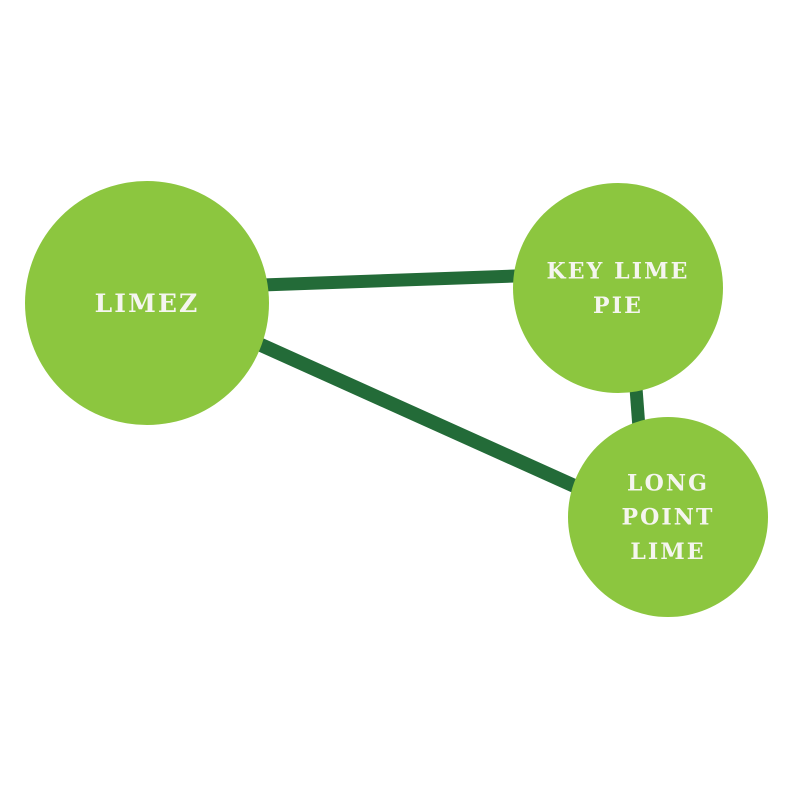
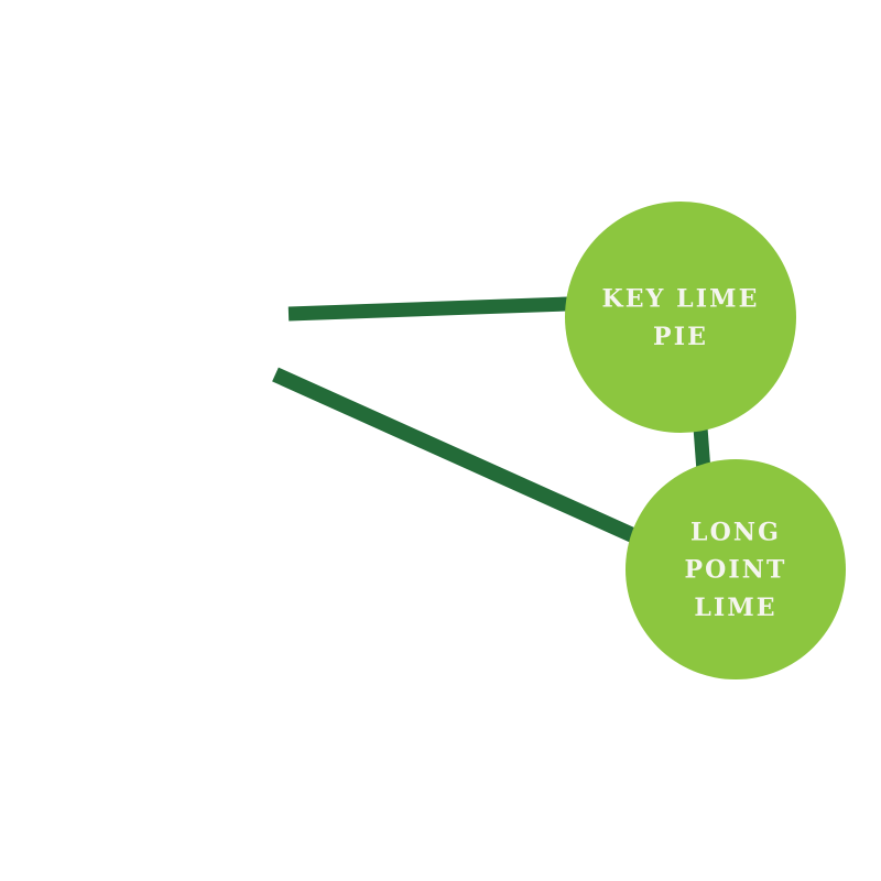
- LIMEZ
  KEY LIME PIE
  LONG POINT LIME
